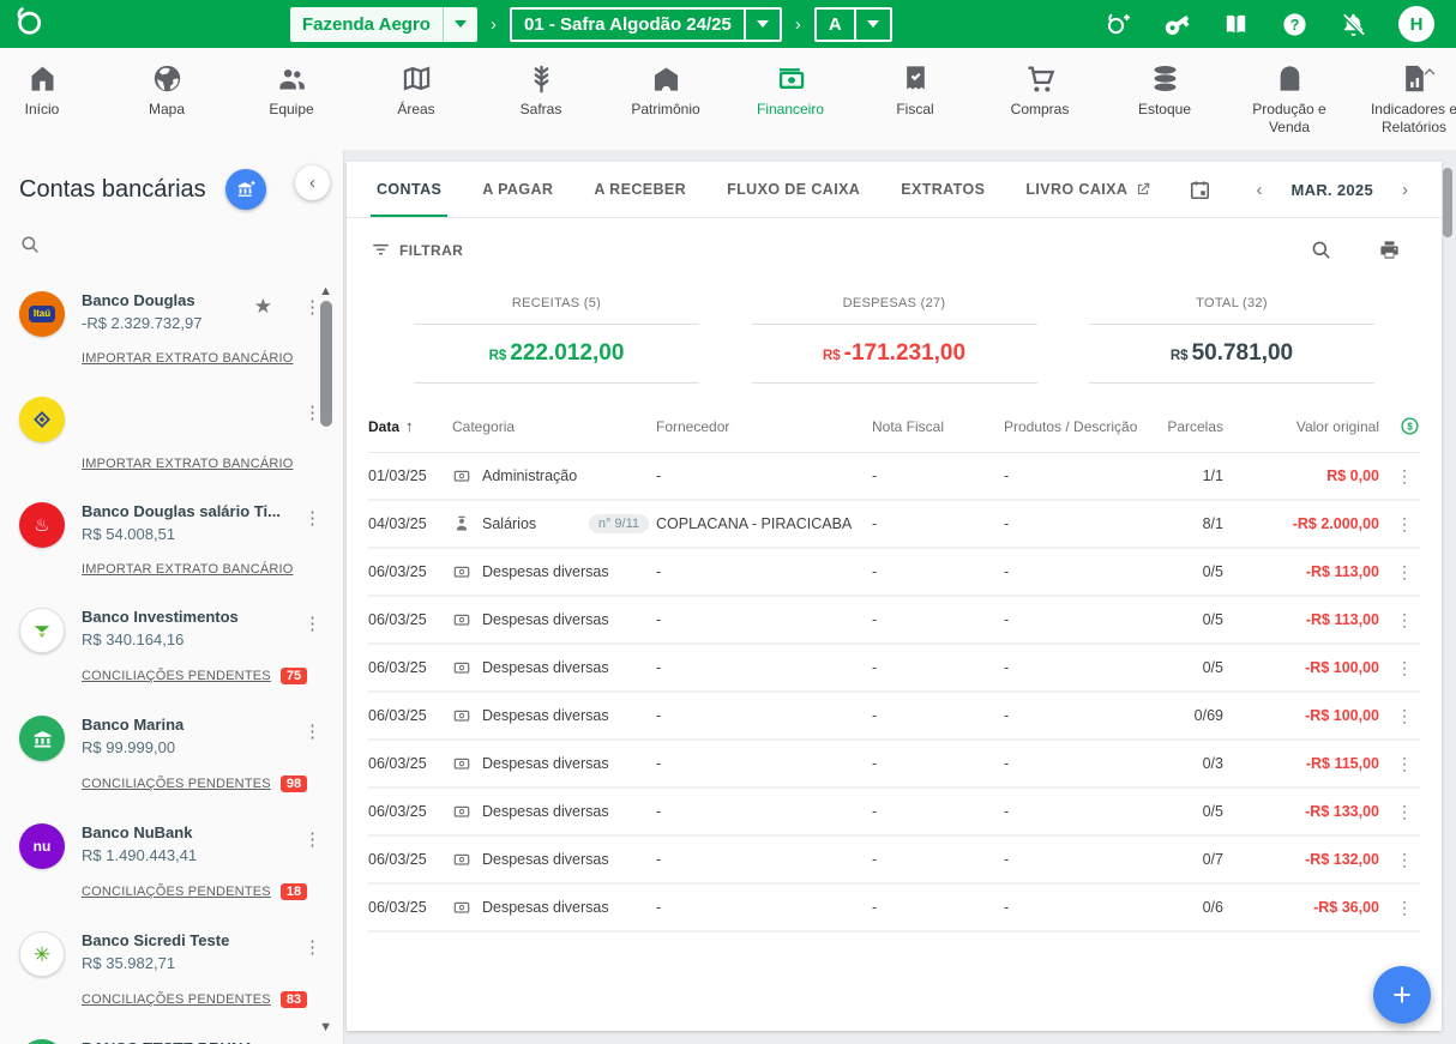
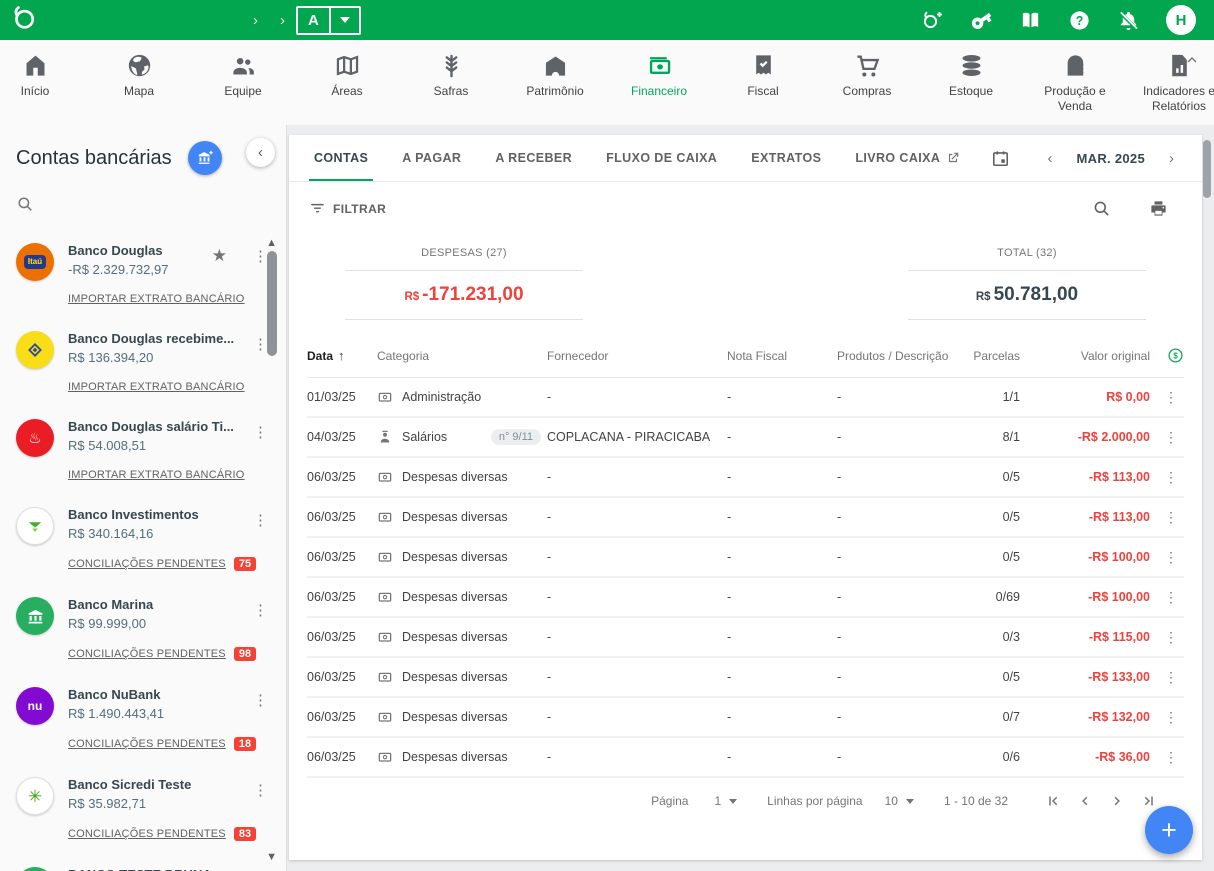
- Fazenda Aegro
  ›
- 01 - Safra Algodão 24/25
  ›
  A
  ?
  H
  Início
  Mapa
  Equipe
  Áreas
  Safras
  Patrimônio
  Financeiro
  Fiscal
  Compras
  Estoque
  Produção e Venda
  Indicadores e Relatórios
  Contas bancárias
  Itaú
  Banco Douglas
  -R$ 2.329.732,97
  ★
  ⋮
  IMPORTAR EXTRATO BANCÁRIO
+ Banco Douglas recebime...
+ R$ 136.394,20
  ⋮
  IMPORTAR EXTRATO BANCÁRIO
  ♨
  Banco Douglas salário Ti...
  R$ 54.008,51
  ⋮
  IMPORTAR EXTRATO BANCÁRIO
  Banco Investimentos
  R$ 340.164,16
  ⋮
  CONCILIAÇÕES PENDENTES
  75
  Banco Marina
  R$ 99.999,00
  ⋮
  CONCILIAÇÕES PENDENTES
  98
  nu
  Banco NuBank
  R$ 1.490.443,41
  ⋮
  CONCILIAÇÕES PENDENTES
  18
  ✳
  Banco Sicredi Teste
  R$ 35.982,71
  ⋮
  CONCILIAÇÕES PENDENTES
  83
  ▲
  ▼
  ‹
  CONTAS
  A PAGAR
  A RECEBER
  FLUXO DE CAIXA
  EXTRATOS
  LIVRO CAIXA
  ‹
  MAR. 2025
  ›
  FILTRAR
- RECEITAS (5)
- R$ 222.012,00
  DESPESAS (27)
  R$ -171.231,00
  TOTAL (32)
  R$ 50.781,00
  Data
  ↑
  Categoria
  Fornecedor
  Nota Fiscal
  Produtos / Descrição
  Parcelas
  Valor original
  $
  01/03/25
  Administração
  -
  -
  -
  1/1
  R$ 0,00
  ⋮
  04/03/25
  Salários
  n° 9/11
  COPLACANA - PIRACICABA
  -
  -
  8/1
  -R$ 2.000,00
  ⋮
  06/03/25
  Despesas diversas
  -
  -
  -
  0/5
  -R$ 113,00
  ⋮
  06/03/25
  Despesas diversas
  -
  -
  -
  0/5
  -R$ 113,00
  ⋮
  06/03/25
  Despesas diversas
  -
  -
  -
  0/5
  -R$ 100,00
  ⋮
  06/03/25
  Despesas diversas
  -
  -
  -
  0/69
  -R$ 100,00
  ⋮
  06/03/25
  Despesas diversas
  -
  -
  -
  0/3
  -R$ 115,00
  ⋮
  06/03/25
  Despesas diversas
  -
  -
  -
  0/5
  -R$ 133,00
  ⋮
  06/03/25
  Despesas diversas
  -
  -
  -
  0/7
  -R$ 132,00
  ⋮
  06/03/25
  Despesas diversas
  -
  -
  -
  0/6
  -R$ 36,00
  ⋮
+ Página
+ 1
+ Linhas por página
+ 10
+ 1 - 10 de 32
  +
